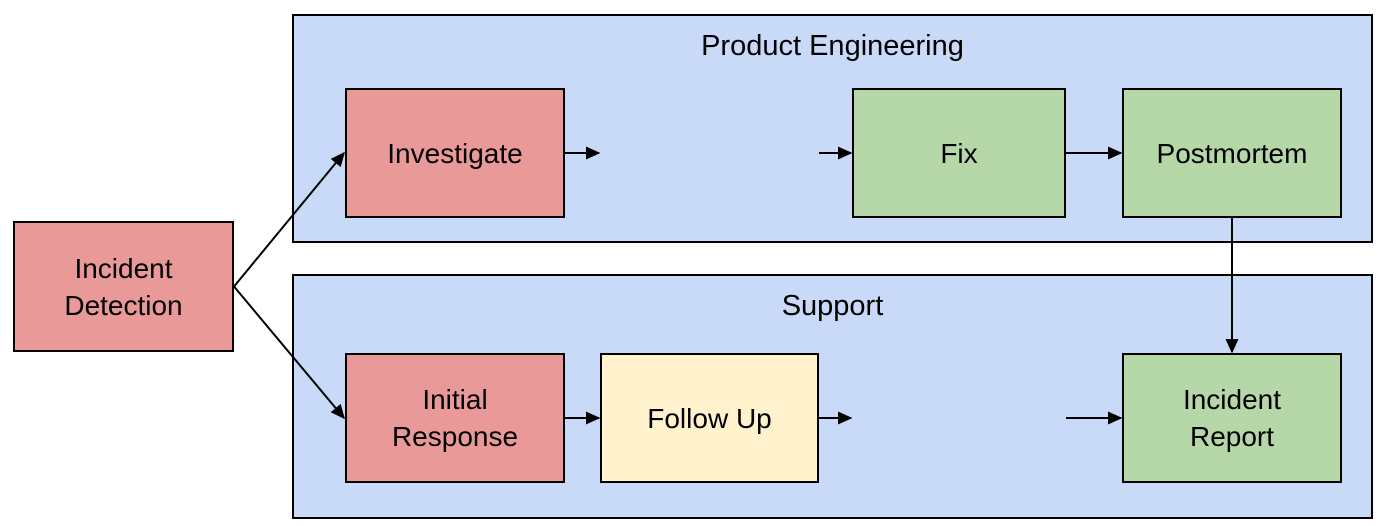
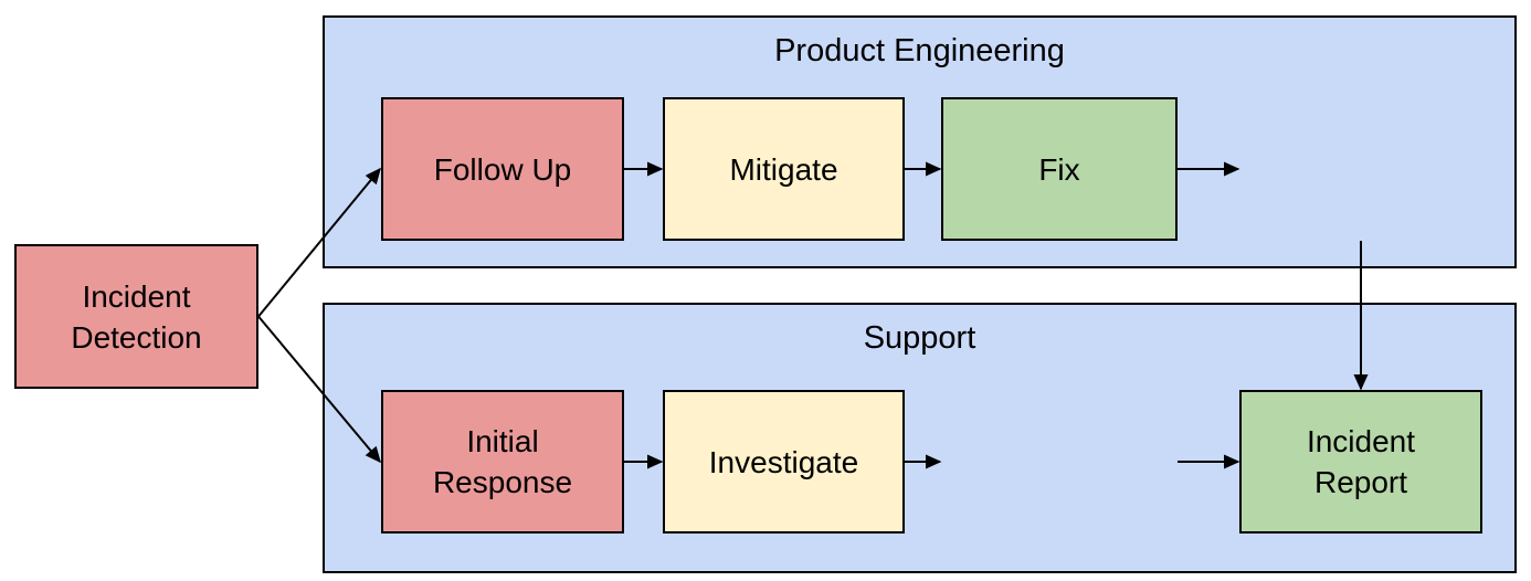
  Product Engineering
  Support
  Incident
  Detection
- Investigate
+ Follow Up
+ Mitigate
  Fix
- Postmortem
  Initial
  Response
- Follow Up
+ Investigate
  Incident
  Report
